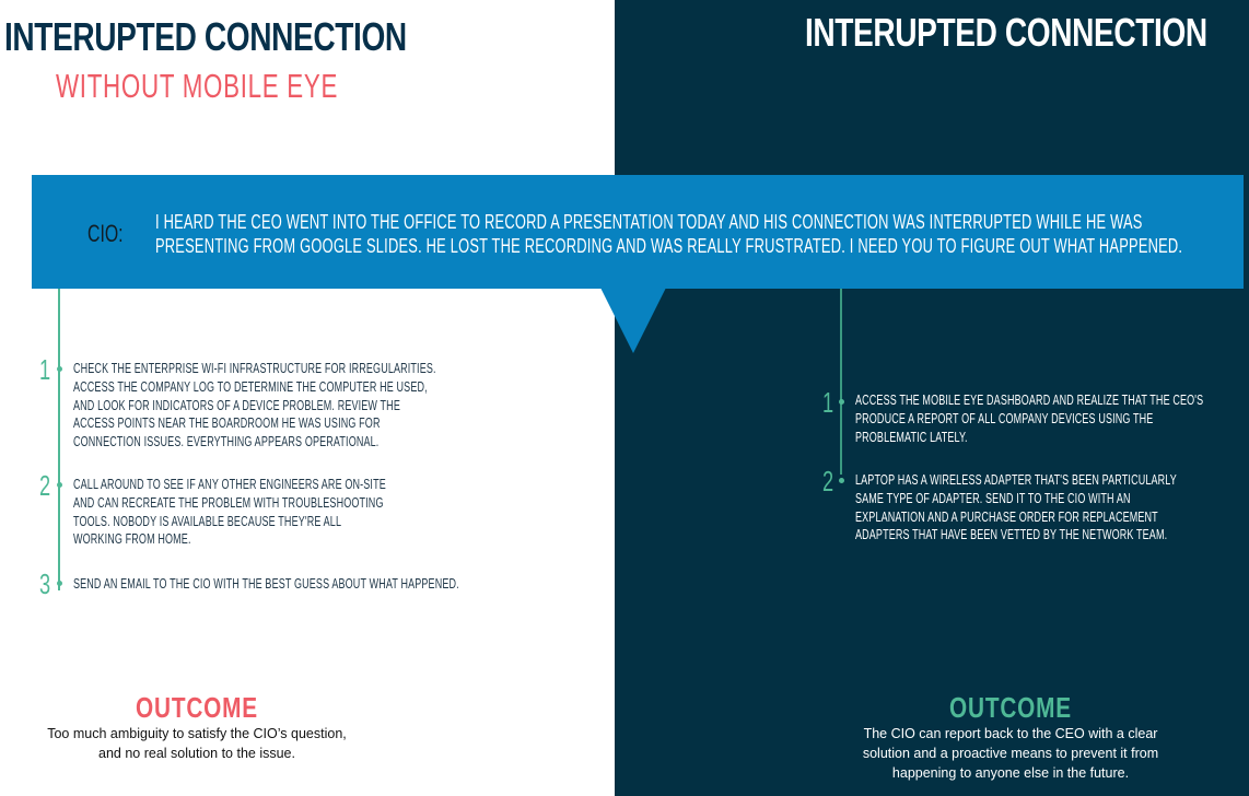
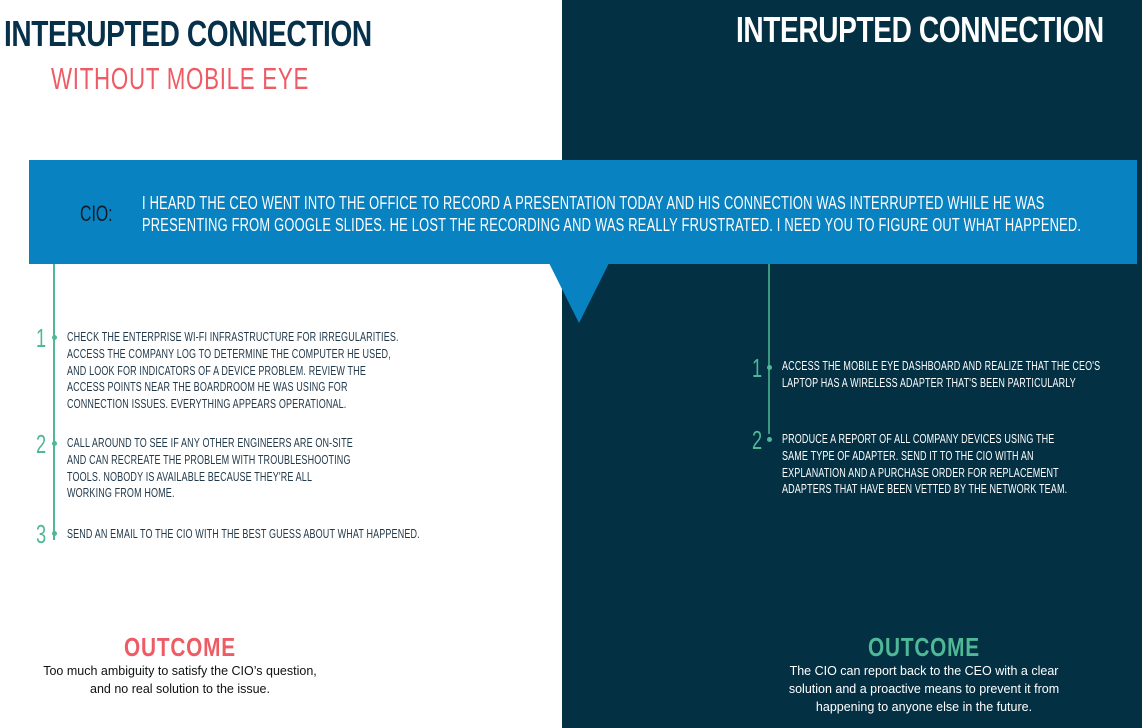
  INTERUPTED CONNECTION
  WITHOUT MOBILE EYE
  1
  CHECK THE ENTERPRISE WI-FI INFRASTRUCTURE FOR IRREGULARITIES.
  ACCESS THE COMPANY LOG TO DETERMINE THE COMPUTER HE USED,
  AND LOOK FOR INDICATORS OF A DEVICE PROBLEM. REVIEW THE
  ACCESS POINTS NEAR THE BOARDROOM HE WAS USING FOR
  CONNECTION ISSUES. EVERYTHING APPEARS OPERATIONAL.
  2
  CALL AROUND TO SEE IF ANY OTHER ENGINEERS ARE ON-SITE
  AND CAN RECREATE THE PROBLEM WITH TROUBLESHOOTING
  TOOLS. NOBODY IS AVAILABLE BECAUSE THEY'RE ALL
  WORKING FROM HOME.
  3
  SEND AN EMAIL TO THE CIO WITH THE BEST GUESS ABOUT WHAT HAPPENED.
  OUTCOME
  Too much ambiguity to satisfy the CIO’s question,
  and no real solution to the issue.
  INTERUPTED CONNECTION
  1
  ACCESS THE MOBILE EYE DASHBOARD AND REALIZE THAT THE CEO'S
- PRODUCE A REPORT OF ALL COMPANY DEVICES USING THE
+ LAPTOP HAS A WIRELESS ADAPTER THAT'S BEEN PARTICULARLY
- PROBLEMATIC LATELY.
  2
- LAPTOP HAS A WIRELESS ADAPTER THAT'S BEEN PARTICULARLY
+ PRODUCE A REPORT OF ALL COMPANY DEVICES USING THE
  SAME TYPE OF ADAPTER. SEND IT TO THE CIO WITH AN
  EXPLANATION AND A PURCHASE ORDER FOR REPLACEMENT
  ADAPTERS THAT HAVE BEEN VETTED BY THE NETWORK TEAM.
  OUTCOME
  The CIO can report back to the CEO with a clear
  solution and a proactive means to prevent it from
  happening to anyone else in the future.
  CIO:
  I HEARD THE CEO WENT INTO THE OFFICE TO RECORD A PRESENTATION TODAY AND HIS CONNECTION WAS INTERRUPTED WHILE HE WAS
  PRESENTING FROM GOOGLE SLIDES. HE LOST THE RECORDING AND WAS REALLY FRUSTRATED. I NEED YOU TO FIGURE OUT WHAT HAPPENED.
